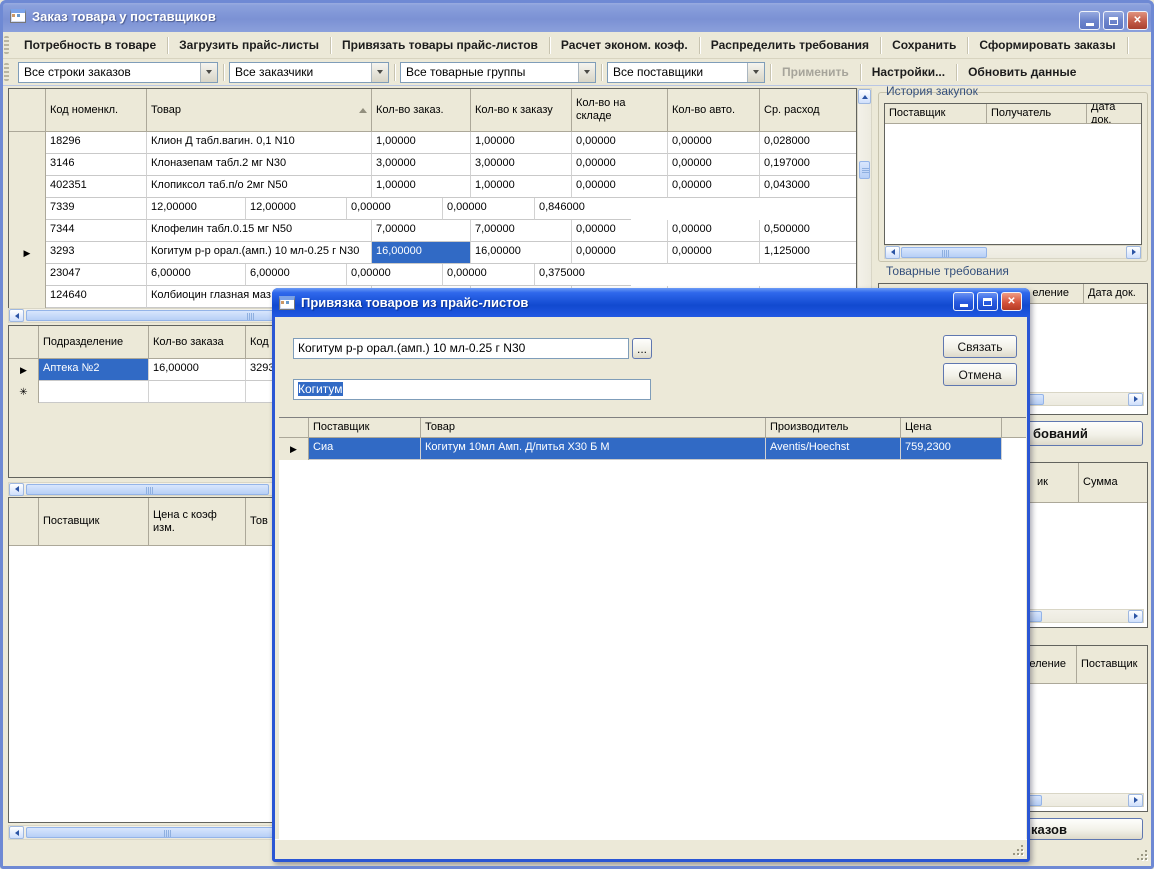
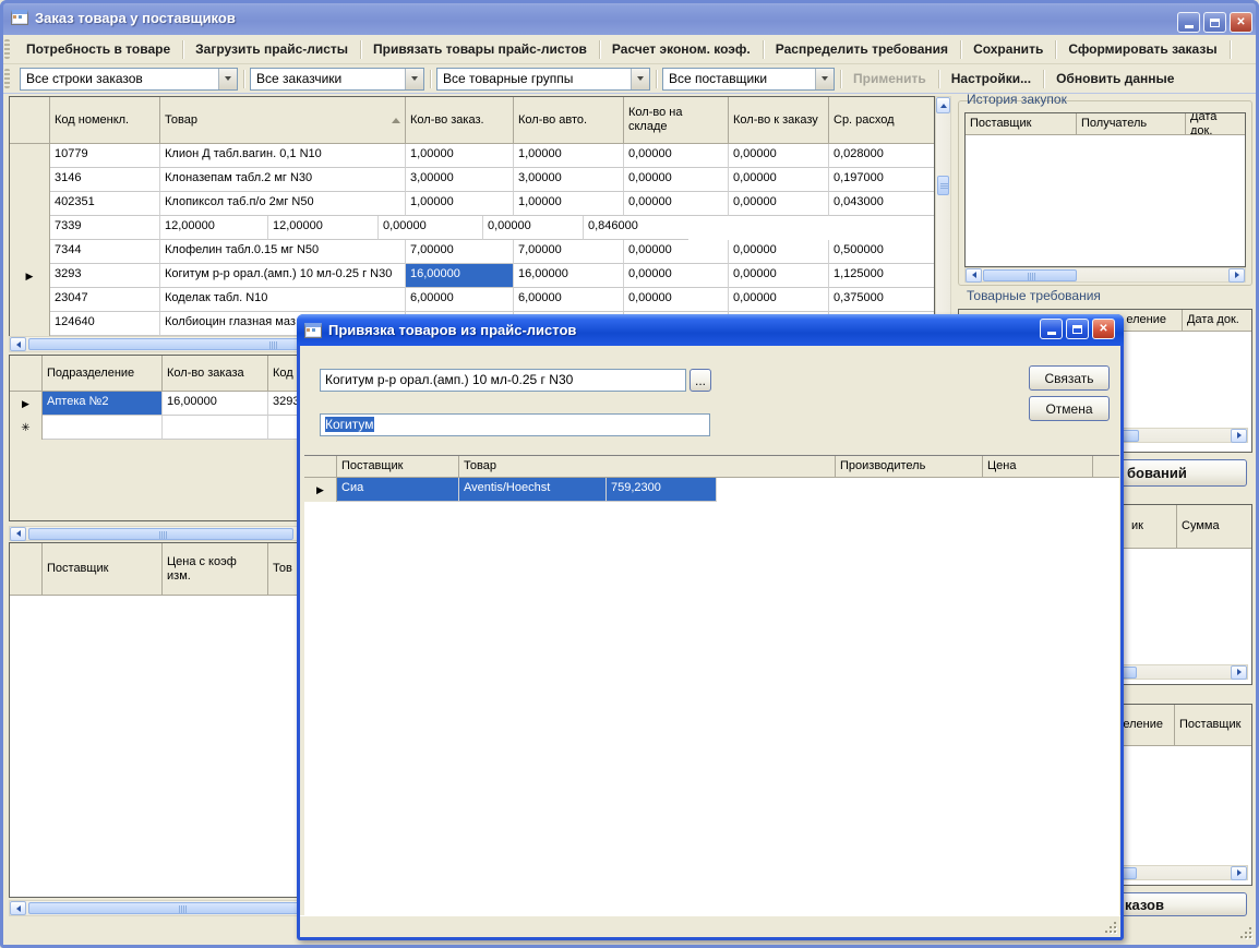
  Заказ товара у поставщиков
  ✕
  Потребность в товаре
  Загрузить прайс-листы
  Привязать товары прайс-листов
  Расчет эконом. коэф.
  Распределить требования
  Сохранить
  Сформировать заказы
  Все строки заказов
  Все заказчики
  Все товарные группы
  Все поставщики
  Применить
  Настройки...
  Обновить данные
  Код номенкл.
  Товар
  Кол-во заказ.
- Кол-во к заказу
+ Кол-во авто.
  Кол-во на складе
- Кол-во авто.
+ Кол-во к заказу
  Ср. расход
- 18296
+ 10779
  Клион Д табл.вагин. 0,1 N10
  1,00000
  1,00000
  0,00000
  0,00000
  0,028000
  3146
  Клоназепам табл.2 мг N30
  3,00000
  3,00000
  0,00000
  0,00000
  0,197000
  402351
  Клопиксол таб.п/о 2мг N50
  1,00000
  1,00000
  0,00000
  0,00000
  0,043000
  7339
  12,00000
  12,00000
  0,00000
  0,00000
  0,846000
  7344
  Клофелин табл.0.15 мг N50
  7,00000
  7,00000
  0,00000
  0,00000
  0,500000
  ▶
  3293
  Когитум р-р орал.(амп.) 10 мл-0.25 г N30
  16,00000
  16,00000
  0,00000
  0,00000
  1,125000
  23047
+ Коделак табл. N10
  6,00000
  6,00000
  0,00000
  0,00000
  0,375000
  124640
  Колбиоцин глазная маз
  Подразделение
  Кол-во заказа
  ▶
  Аптека №2
  16,00000
  329
  ✳
  Поставщик
  Цена с коэф изм.
  Тов
  История закупок
  Поставщик
  Получатель
  Дата док.
  Товарные требования
  еление
  Дата док.
  бований
  ик
  Сумма
  еление
  Поставщик
  казов
  Привязка товаров из прайс-листов
  ✕
  Когитум р-р орал.(амп.) 10 мл-0.25 г N30
  ...
  Связать
  Отмена
  Когитум
  Поставщик
  Товар
  Производитель
  Цена
  ▶
  Сиа
- Когитум 10мл Амп. Д/питья Х30 Б М
  Aventis/Hoechst
  759,2300
